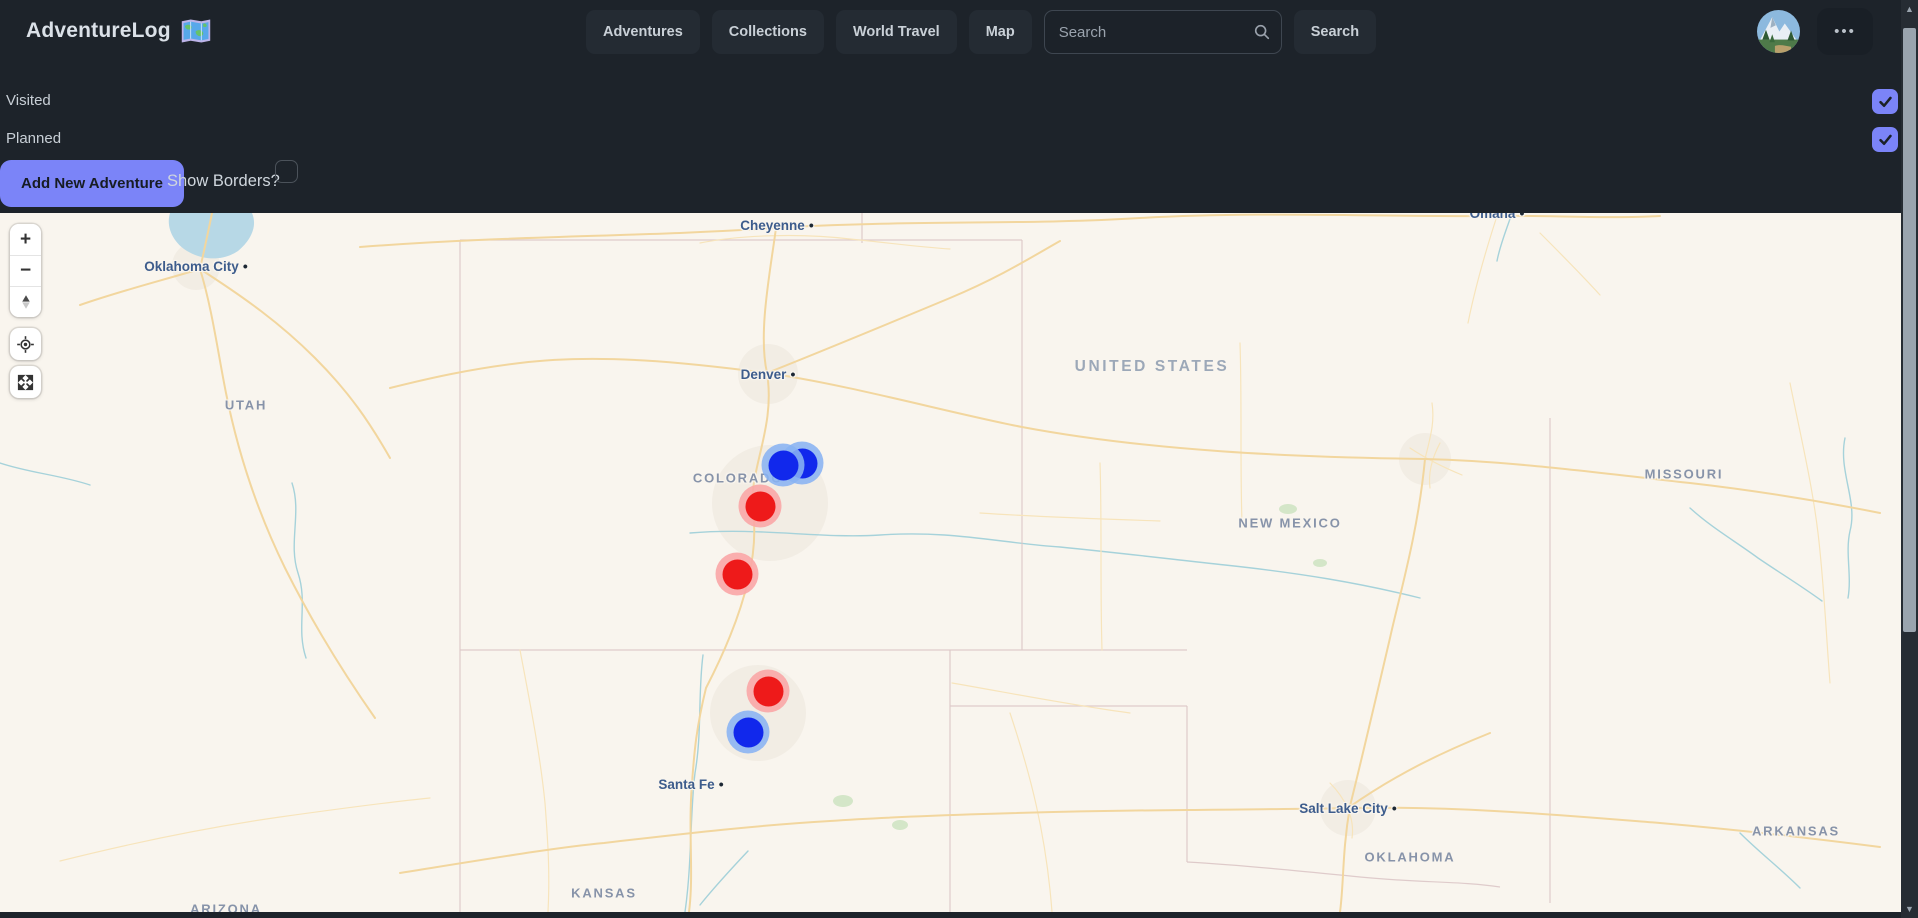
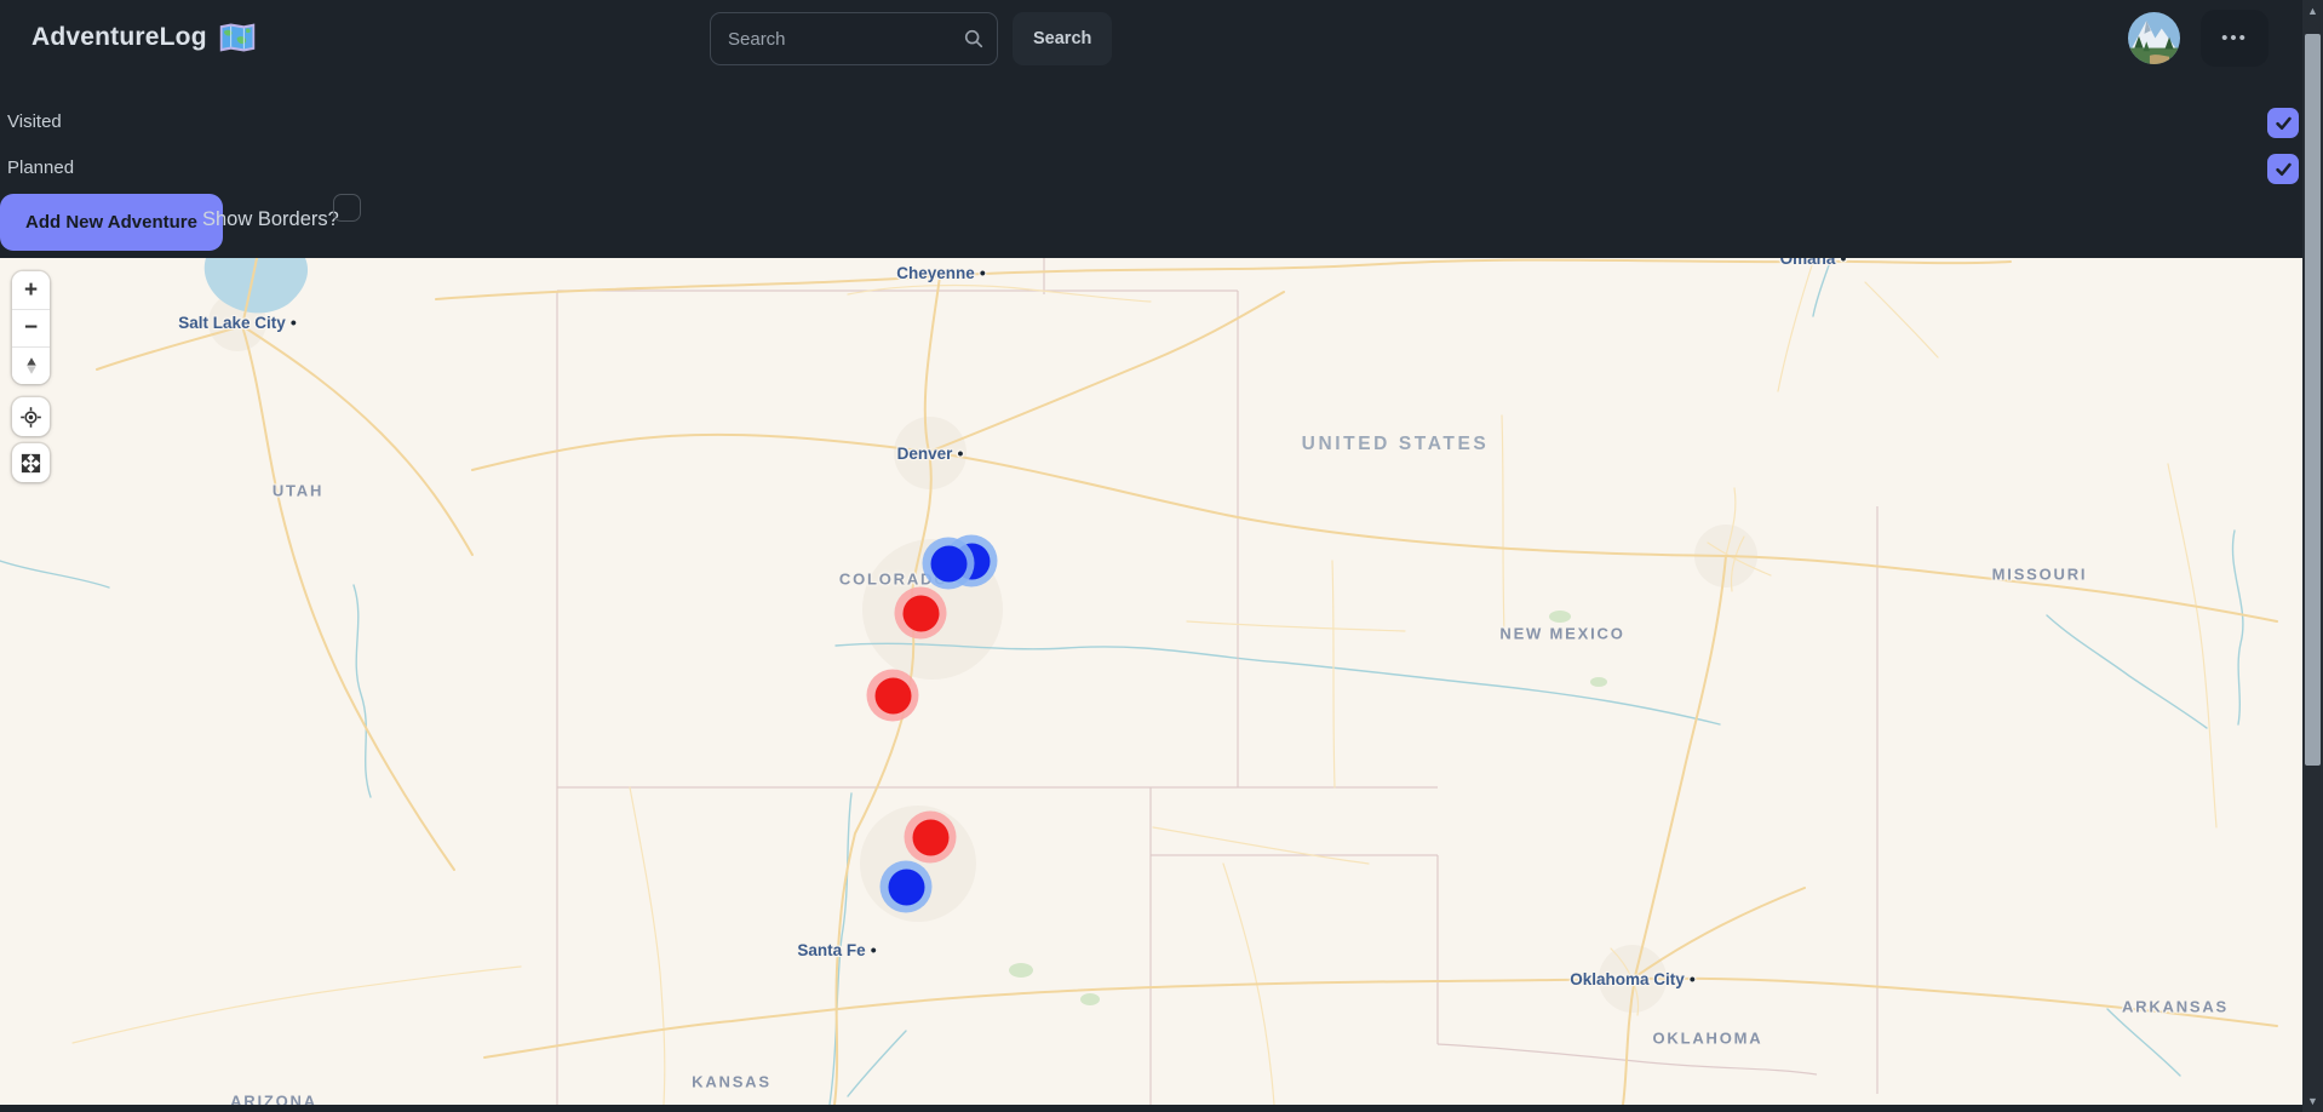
  AdventureLog
- Adventures
- Collections
- World Travel
- Map
  Search
  Search
  •••
  Visited
  Planned
  Add New Adventure
  Show Borders?
  Cheyenne
  •
  Omaha
  •
- Oklahoma City
+ Salt Lake City
  •
  Denver
  •
  Santa Fe
  •
- Salt Lake City
+ Oklahoma City
  •
  UTAH
  COLORAD
  NEW MEXICO
  MISSOURI
  OKLAHOMA
  ARKANSAS
  KANSAS
  ARIZONA
  UNITED STATES
  +
  −
  ▲
  ▼
